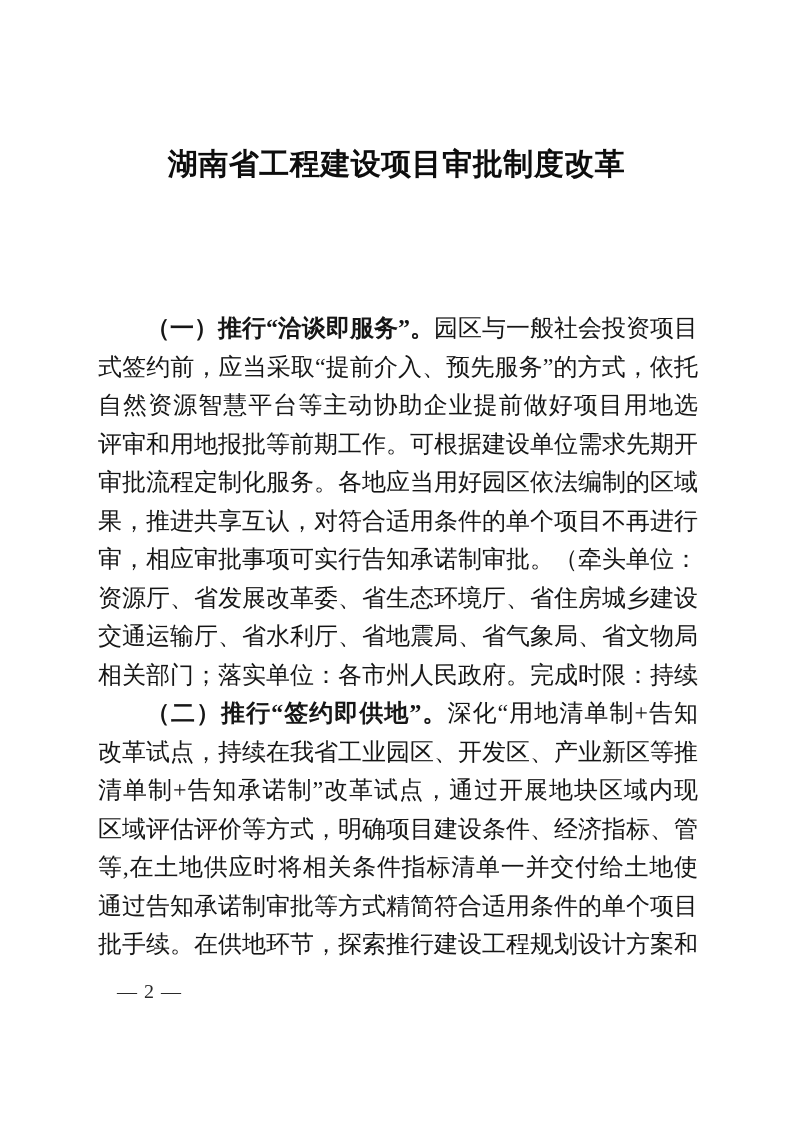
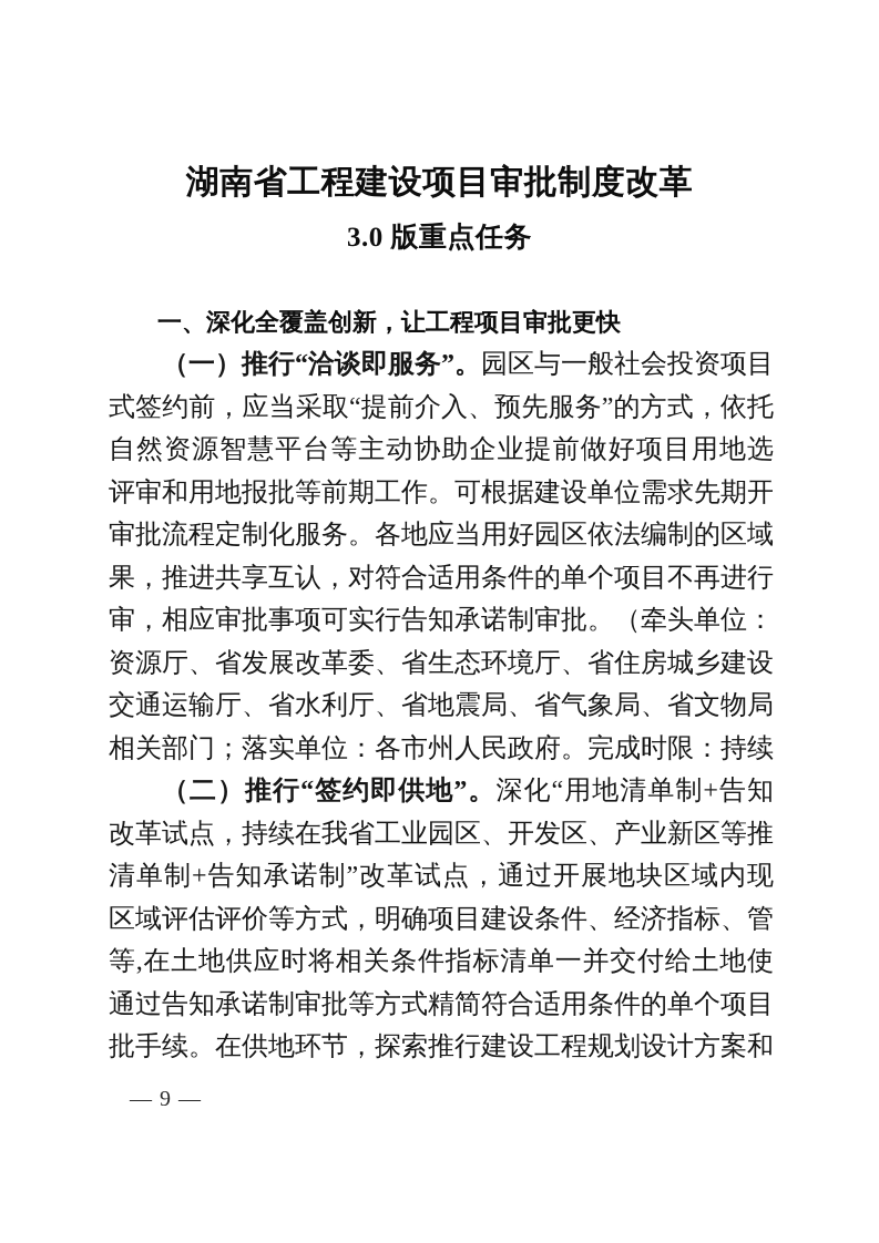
  湖南省工程建设项目审批制度改革
+ 3.0 版重点任务
+ 一、深化全覆盖创新，让工程项目审批更快
  （一）推行“洽谈即服务”。园区与一般社会投资项目
  式签约前，应当采取“提前介入、预先服务”的方式，依托
  自然资源智慧平台等主动协助企业提前做好项目用地选
  评审和用地报批等前期工作。可根据建设单位需求先期开
  审批流程定制化服务。各地应当用好园区依法编制的区域
  果，推进共享互认，对符合适用条件的单个项目不再进行
  审，相应审批事项可实行告知承诺制审批。（牵头单位：
  资源厅、省发展改革委、省生态环境厅、省住房城乡建设
  交通运输厅、省水利厅、省地震局、省气象局、省文物局
  相关部门；落实单位：各市州人民政府。完成时限：持续
  （二）推行“签约即供地”。深化“用地清单制+告知
  改革试点，持续在我省工业园区、开发区、产业新区等推
  清单制+告知承诺制”改革试点，通过开展地块区域内现
  区域评估评价等方式，明确项目建设条件、经济指标、管
  等,在土地供应时将相关条件指标清单一并交付给土地使
  通过告知承诺制审批等方式精简符合适用条件的单个项目
  批手续。在供地环节，探索推行建设工程规划设计方案和
- — 2 —
+ — 9 —
